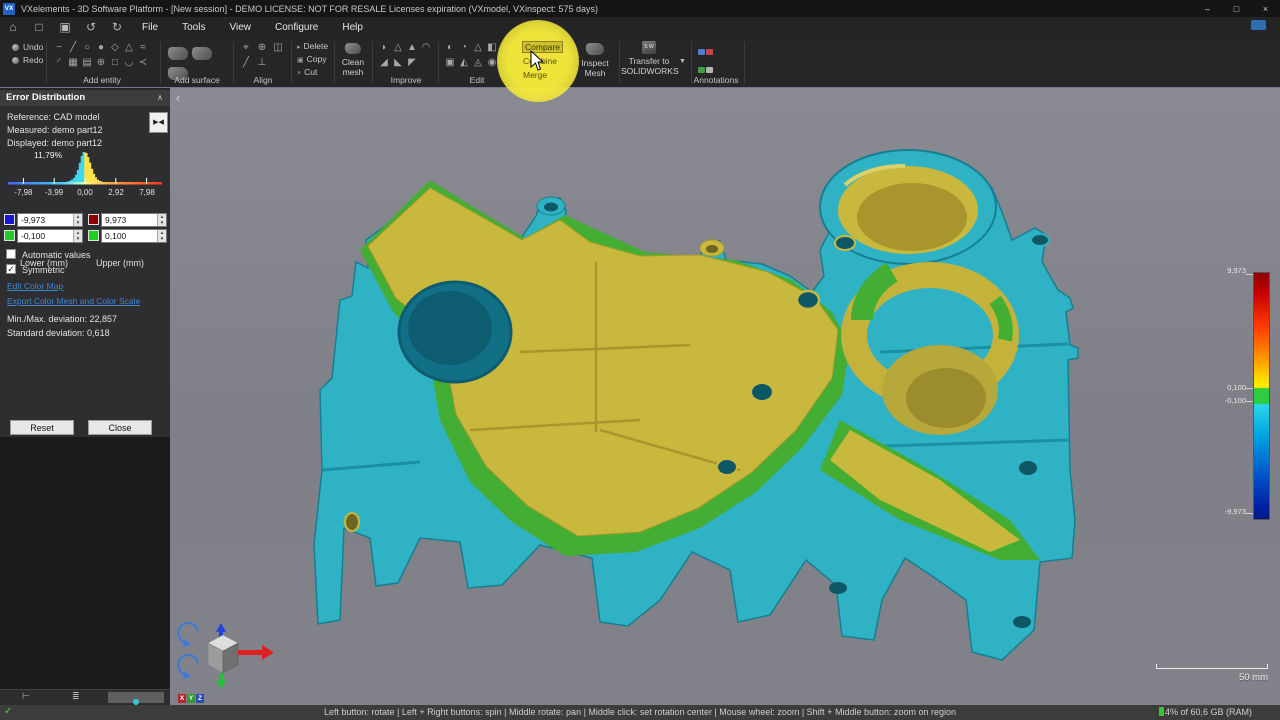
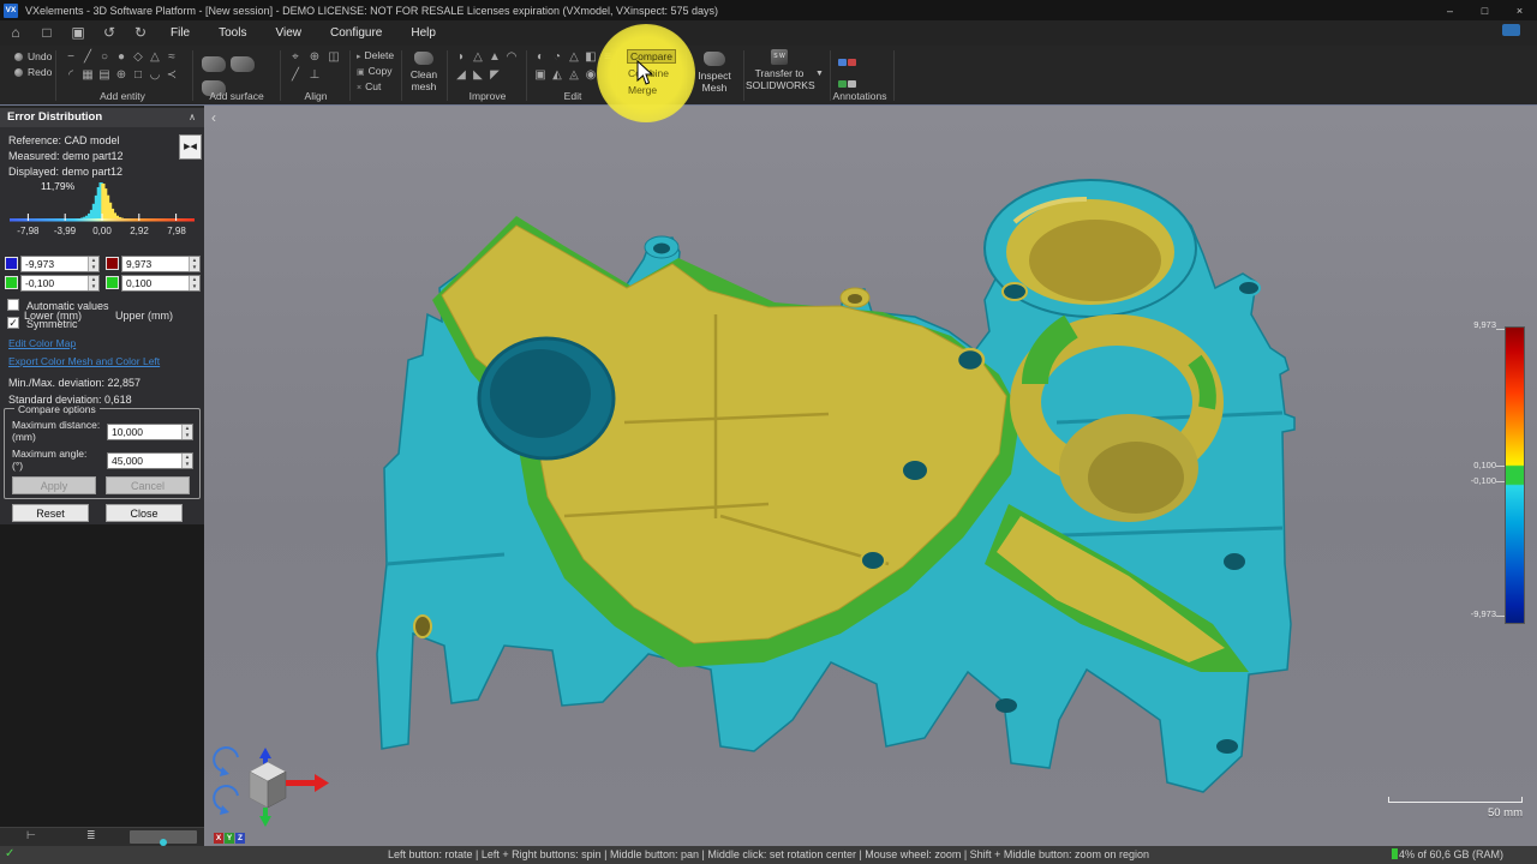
  VXelements - 3D Software Platform - [New session] - DEMO LICENSE: NOT FOR RESALE Licenses expiration (VXmodel, VXinspect: 575 days)
  –
  □
  ×
  ⌂
  □
  ▣
  ↺
  ↻
  File
  Tools
  View
  Configure
  Help
  Undo
  Redo
  −
  ╱
  ○
  ●
  ◇
  △
  ≈
  ◜
  ▦
  ▤
  ⊕
  □
  ◡
  ≺
  Add entity
  Add surface
  ⌖
  ⊕
  ◫
  ╱
  ⊥
  Align
  Delete
  Copy
  Cut
  Clean mesh
  ◗
  △
  ▲
  ◠
  ◢
  ◣
  ◤
  Improve
  ◐
  ◔
  △
  ◧
  ▣
  ◭
  ◬
  ◉
  Edit
  Inspect Mesh
  Transfer to SOLIDWORKS
  Annotations
  Compare
  Cbine
  Merge
  Error Distribution
  ∧
  Reference: CAD model
  Measured: demo part12
  Displayed: demo part12
  11,79%
  -7,98
  -3,99
  0,00
  2,92
  7,98
  Lower (mm)
  Upper (mm)
  -9,973
  9,973
  -0,100
  0,100
  Automatic values
  ✓
  Symmetric
  Edit Color Map
- Export Color Mesh and Color Scale
+ Export Color Mesh and Color Left
  Min./Max. deviation: 22,857
  Standard deviation: 0,618
+ Compare options
+ Maximum distance:
+ (mm)
+ 10,000
+ Maximum angle:
+ (°)
+ 45,000
+ Apply
+ Cancel
  Reset
  Close
  ⊢
  ≣
  ‹
  9,973
  0,100
  -0,100
  -9,973
  50 mm
  ✓
- Left button: rotate | Left + Right buttons: spin | Middle rotate: pan | Middle click: set rotation center | Mouse wheel: zoom | Shift + Middle button: zoom on region
+ Left button: rotate | Left + Right buttons: spin | Middle button: pan | Middle click: set rotation center | Mouse wheel: zoom | Shift + Middle button: zoom on region
  4% of 60,6 GB (RAM)
